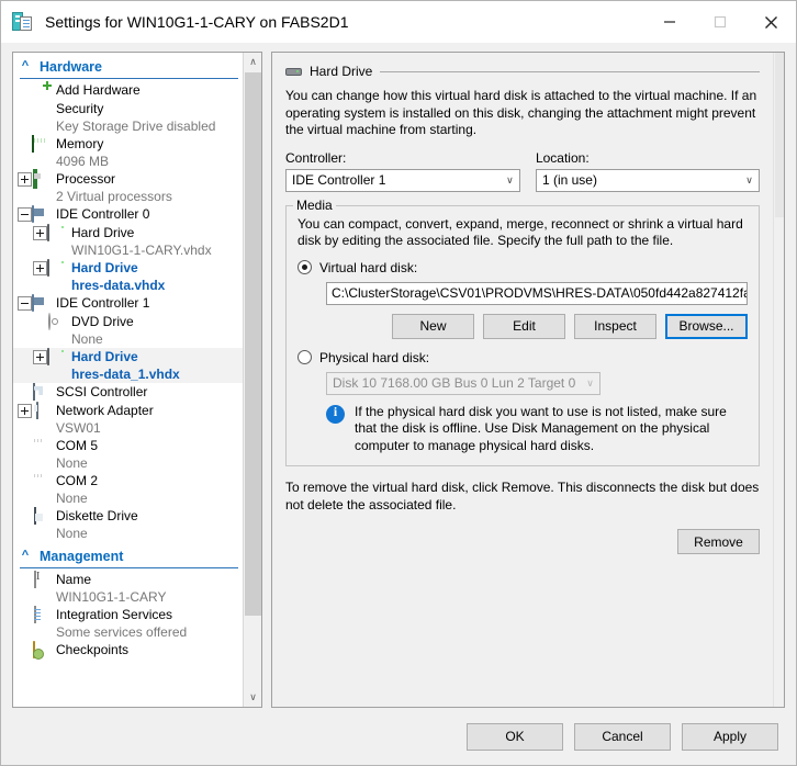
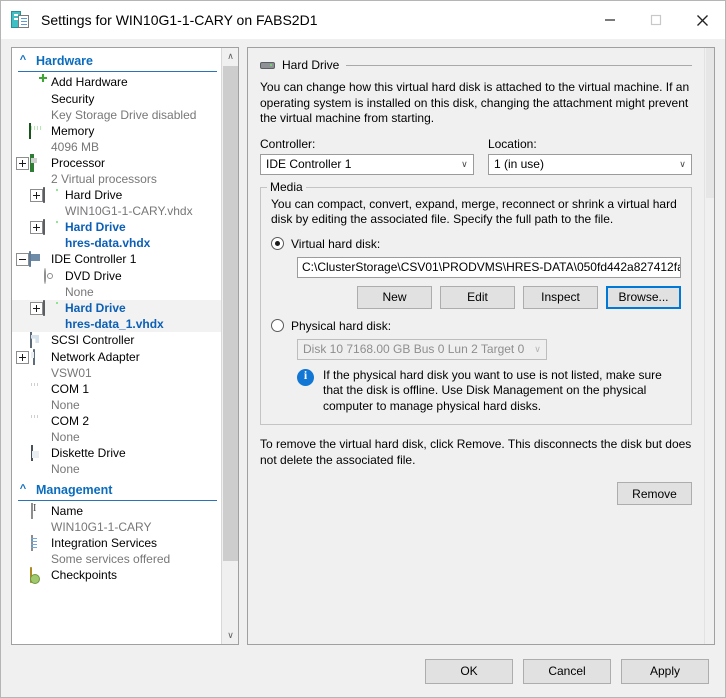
  Settings for WIN10G1-1-CARY on FABS2D1
  ^
  Hardware
  Add Hardware
  Security
  Key Storage Drive disabled
  Memory
  4096 MB
  Processor
  2 Virtual processors
- IDE Controller 0
  Hard Drive
  WIN10G1-1-CARY.vhdx
  Hard Drive
  hres-data.vhdx
  IDE Controller 1
  DVD Drive
  None
  Hard Drive
  hres-data_1.vhdx
  SCSI Controller
  Network Adapter
  VSW01
- COM 5
+ COM 1
  None
  COM 2
  None
  Diskette Drive
  None
  ^
  Management
  Name
  WIN10G1-1-CARY
  Integration Services
  Some services offered
  Checkpoints
  ∧
  ∨
  Hard Drive
  You can change how this virtual hard disk is attached to the virtual machine. If an operating system is installed on this disk, changing the attachment might prevent the virtual machine from starting.
  Controller:
  IDE Controller 1
  ∨
  Location:
  1 (in use)
  ∨
  Media
  You can compact, convert, expand, merge, reconnect or shrink a virtual hard disk by editing the associated file. Specify the full path to the file.
  Virtual hard disk:
  C:\ClusterStorage\CSV01\PRODVMS\HRES-DATA\050fd442a827412fa
  New
  Edit
  Inspect
  Browse...
  Physical hard disk:
  Disk 10 7168.00 GB Bus 0 Lun 2 Target 0
  ∨
  If the physical hard disk you want to use is not listed, make sure that the disk is offline. Use Disk Management on the physical computer to manage physical hard disks.
  To remove the virtual hard disk, click Remove. This disconnects the disk but does not delete the associated file.
  Remove
  OK
  Cancel
  Apply
